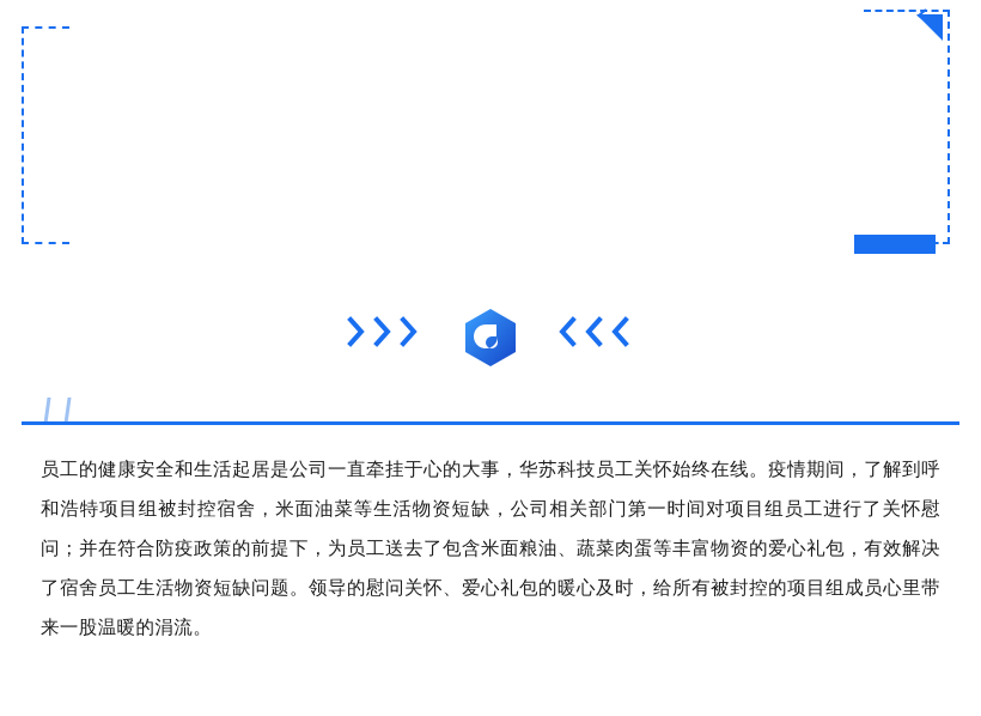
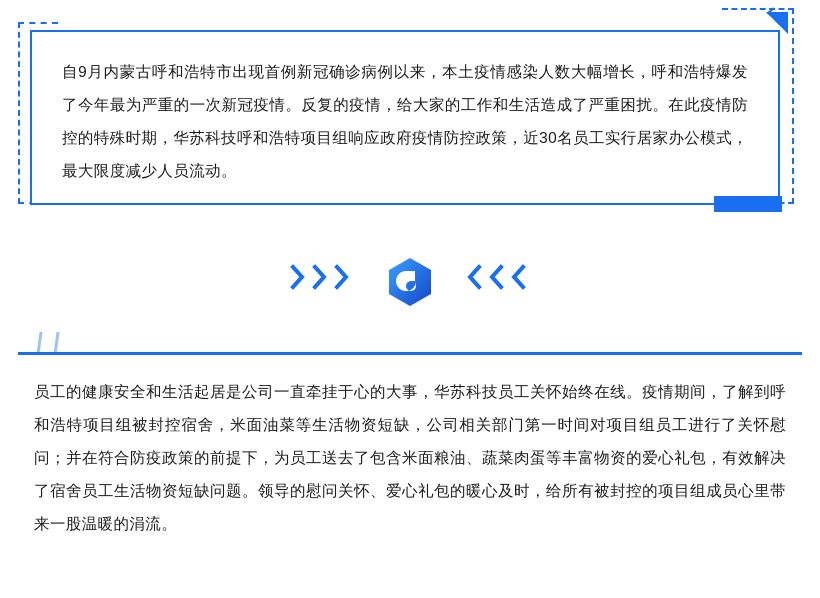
+ 自9月内蒙古呼和浩特市出现首例新冠确诊病例以来，本土疫情感染人数大幅增长，呼和浩特爆发了今年最为严重的一次新冠疫情。反复的疫情，给大家的工作和生活造成了严重困扰。在此疫情防控的特殊时期，华苏科技呼和浩特项目组响应政府疫情防控政策，近30名员工实行居家办公模式，最大限度减少人员流动。
  员工的健康安全和生活起居是公司一直牵挂于心的大事，华苏科技员工关怀始终在线。疫情期间，了解到呼和浩特项目组被封控宿舍，米面油菜等生活物资短缺，公司相关部门第一时间对项目组员工进行了关怀慰问；并在符合防疫政策的前提下，为员工送去了包含米面粮油、蔬菜肉蛋等丰富物资的爱心礼包，有效解决了宿舍员工生活物资短缺问题。领导的慰问关怀、爱心礼包的暖心及时，给所有被封控的项目组成员心里带来一股温暖的涓流。
